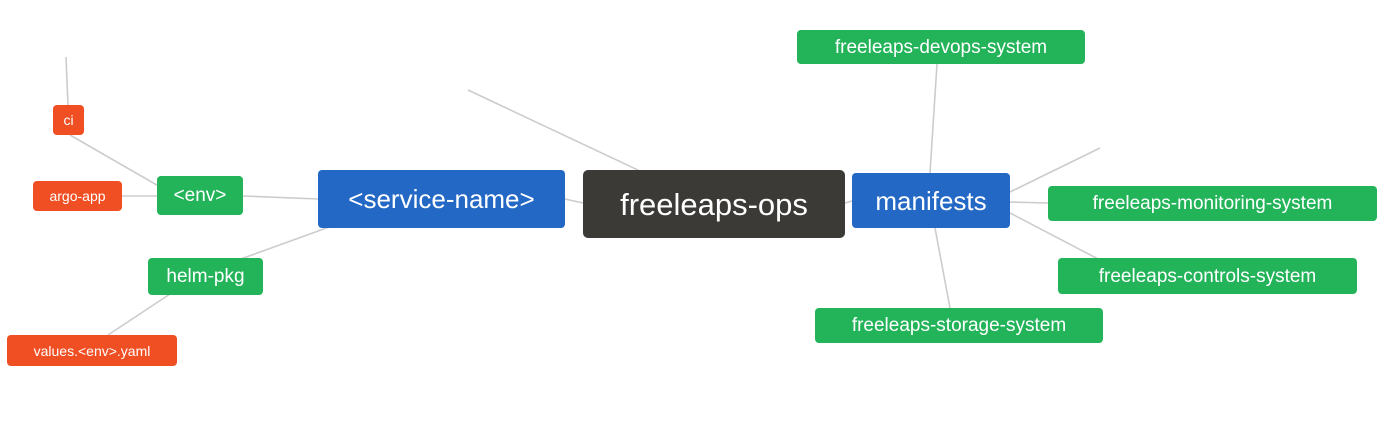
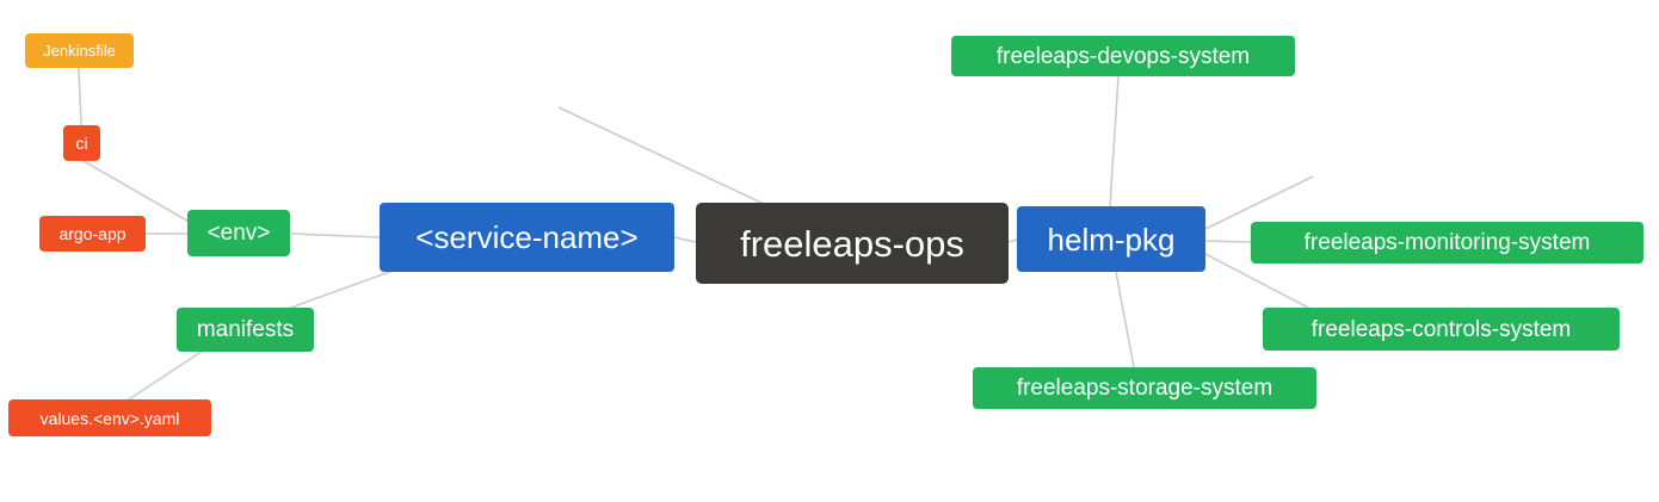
+ Jenkinsfile
  ci
  argo-app
  <env>
- helm-pkg
+ manifests
  values.<env>.yaml
  <service-name>
  freeleaps-ops
- manifests
+ helm-pkg
  freeleaps-devops-system
  freeleaps-monitoring-system
  freeleaps-controls-system
  freeleaps-storage-system
